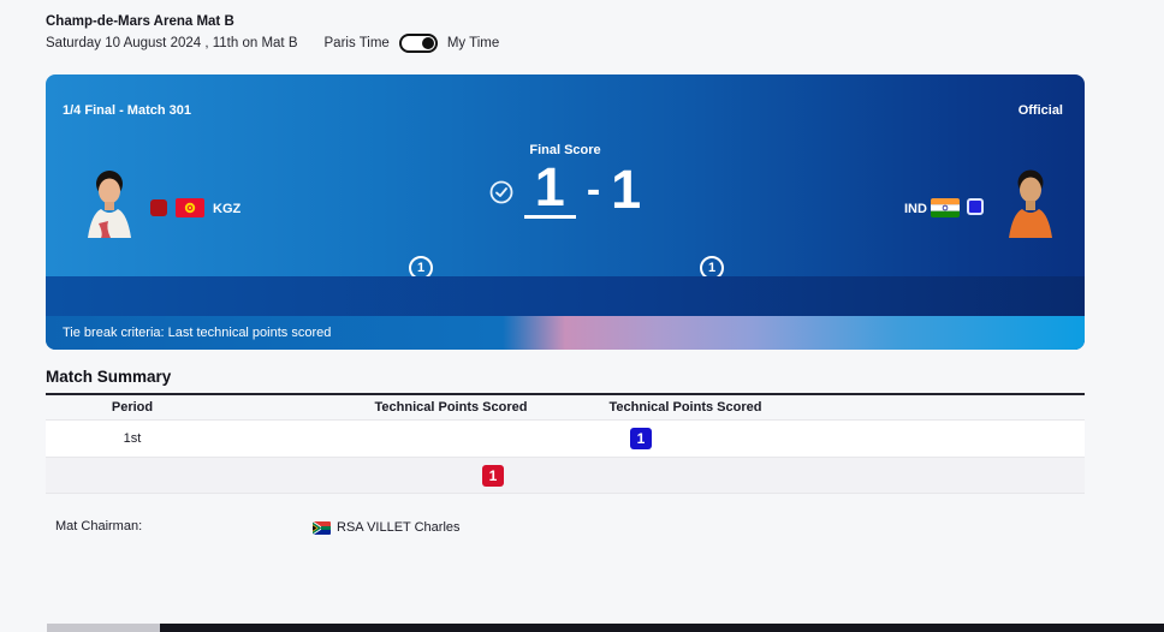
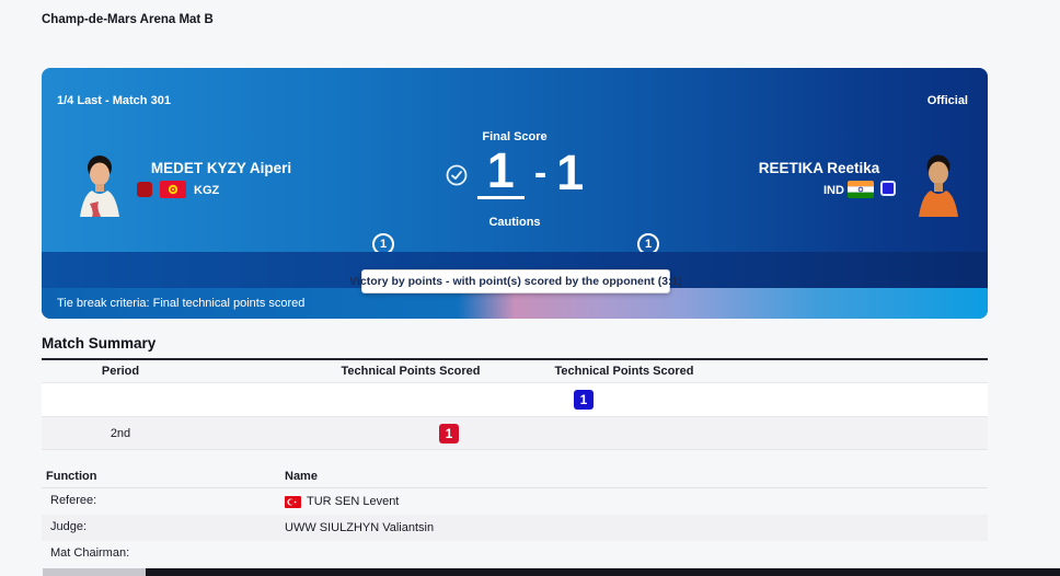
  Champ-de-Mars Arena Mat B
- Saturday 10 August 2024 , 11th on Mat B
- Paris Time
- My Time
- 1/4 Final - Match 301
+ 1/4 Last - Match 301
  Official
+ MEDET KYZY Aiperi
  KGZ
+ REETIKA Reetika
  IND
  Final Score
  1
  -
  1
+ Cautions
  1
  1
- Tie break criteria: Last technical points scored
+ Tie break criteria: Final technical points scored
+ Victory by points - with point(s) scored by the opponent (3:1)
  Match Summary
  Period
  Technical Points Scored
  Technical Points Scored
- 1st
  1
+ 2nd
  1
+ Function
+ Name
+ Referee:
+ TUR SEN Levent
+ Judge:
+ UWW SIULZHYN Valiantsin
  Mat Chairman:
- RSA VILLET Charles
